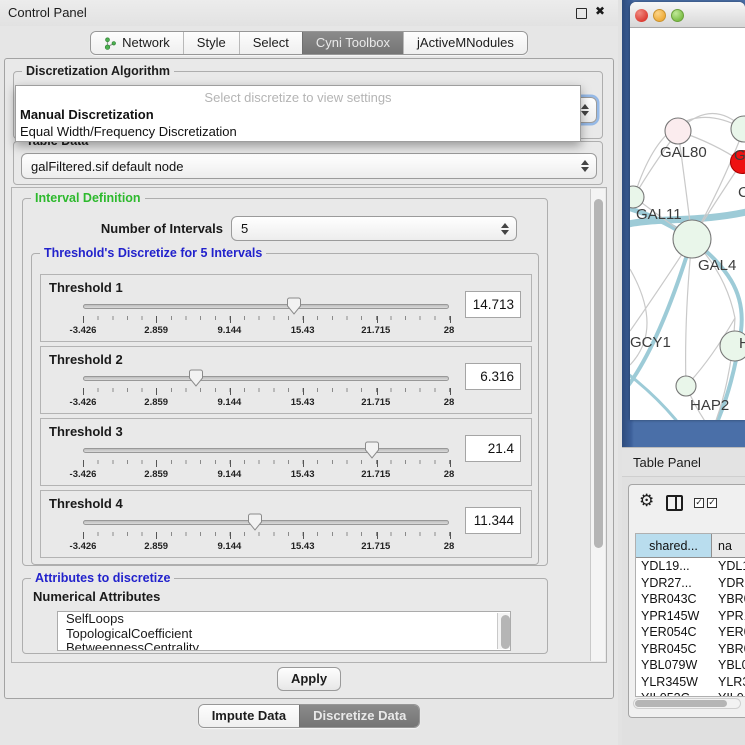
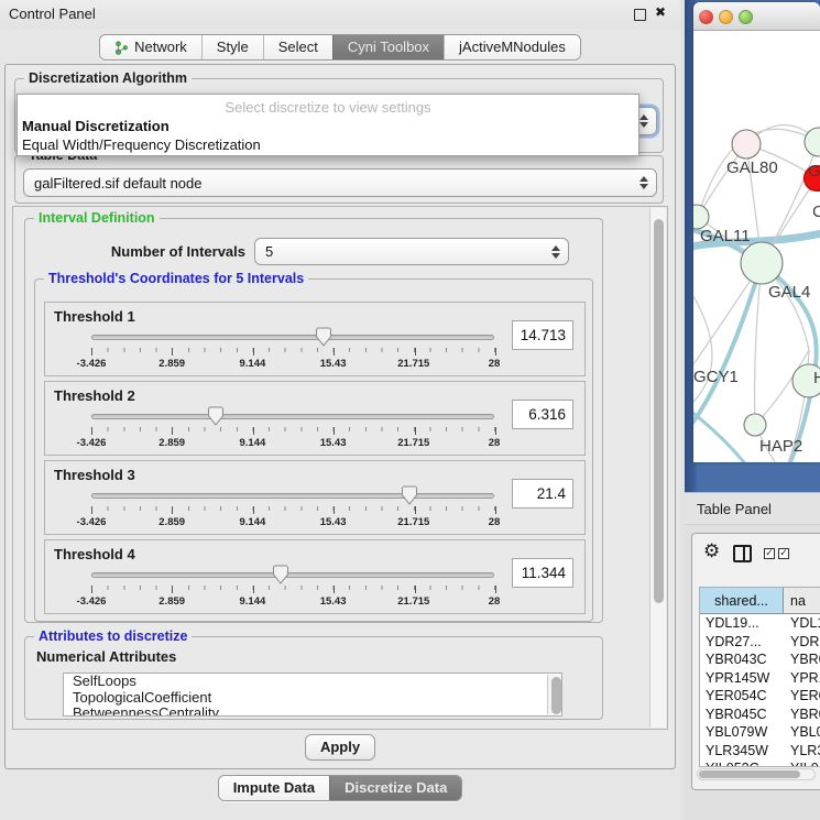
  Control Panel
  ✖
  Network
  Style
  Select
  Cyni Toolbox
  jActiveMNodules
  Discretization Algorithm
  Select discretize to view settings
  Manual Discretization
  Equal Width/Frequency Discretization
  galFiltered.sif default node
  Interval Definition
  Number of Intervals
  5
- Threshold's Discretize for 5 Intervals
+ Threshold's Coordinates for 5 Intervals
  Threshold 1
  -3.426
  2.859
  9.144
  15.43
  21.715
  28
  14.713
  Threshold 2
  -3.426
  2.859
  9.144
  15.43
  21.715
  28
  6.316
  Threshold 3
  -3.426
  2.859
  9.144
  15.43
  21.715
  28
  21.4
  Threshold 4
  -3.426
  2.859
  9.144
  15.43
  21.715
  28
  11.344
  Attributes to discretize
  Numerical Attributes
  SelfLoops
  TopologicalCoefficient
  BetweennessCentrality
  Apply
  Impute Data
  Discretize Data
  GAL80
  C
  GAL11
  GAL4
  GCY1
  H
  HAP2
  Table Panel
  ⚙
  ✓
  ✓
  shared...
  na
  YDL19...
  YDL
  YDR27...
  YDR
  YBR043C
  YBR
  YPR145W
  YPR
  YER054C
  YER
  YBR045C
  YBR
  YBL079W
  YBL
  YLR345W
  YLR
